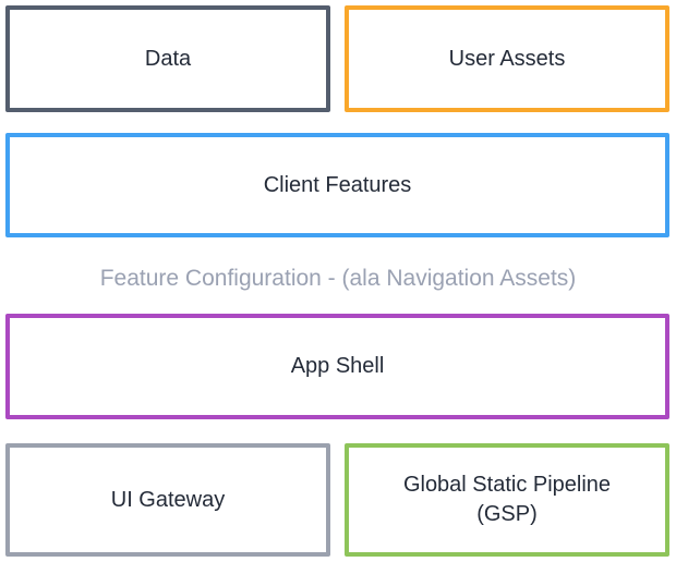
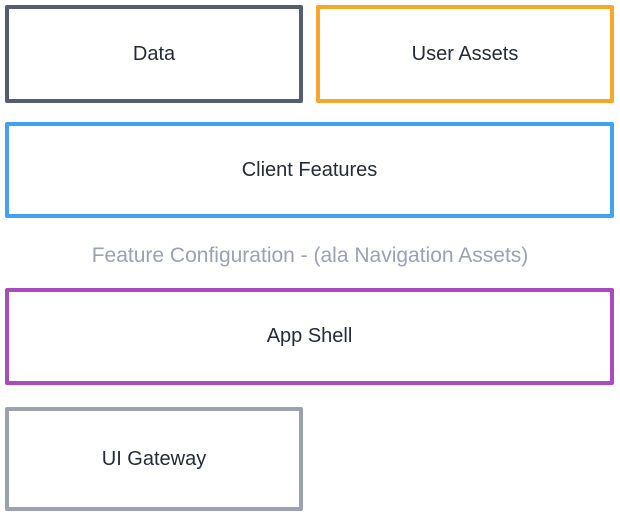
  Data
  User Assets
  Client Features
  Feature Configuration - (ala Navigation Assets)
  App Shell
  UI Gateway
- Global Static Pipeline (GSP)
